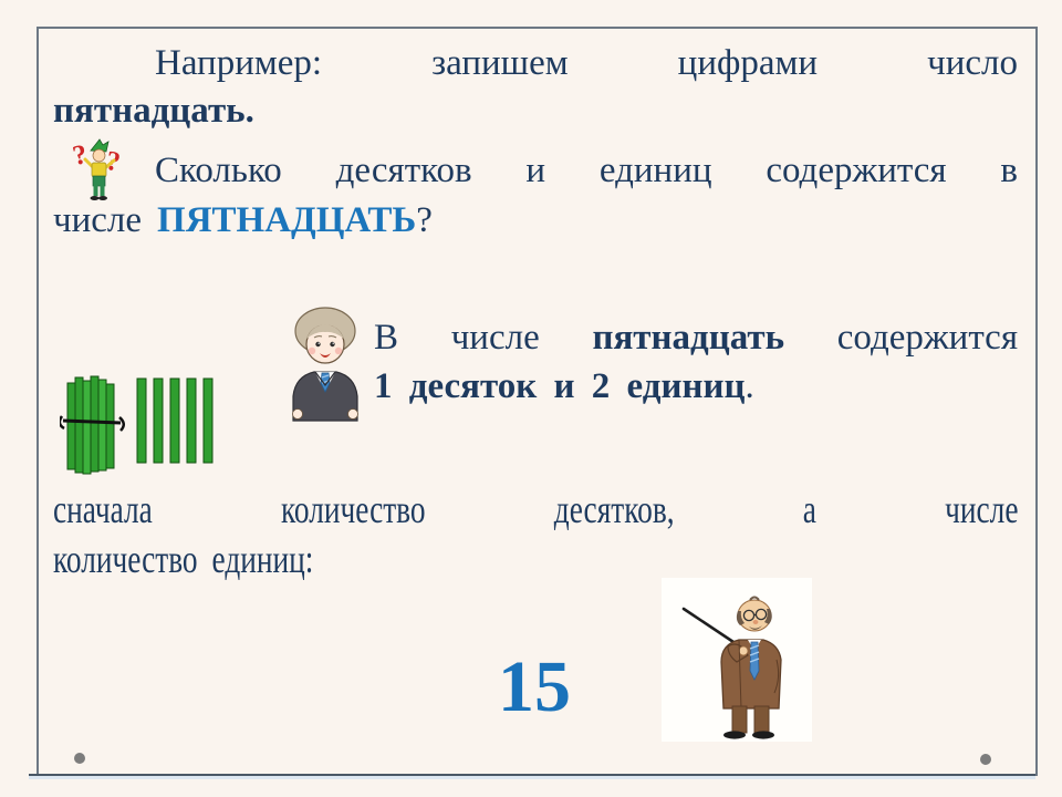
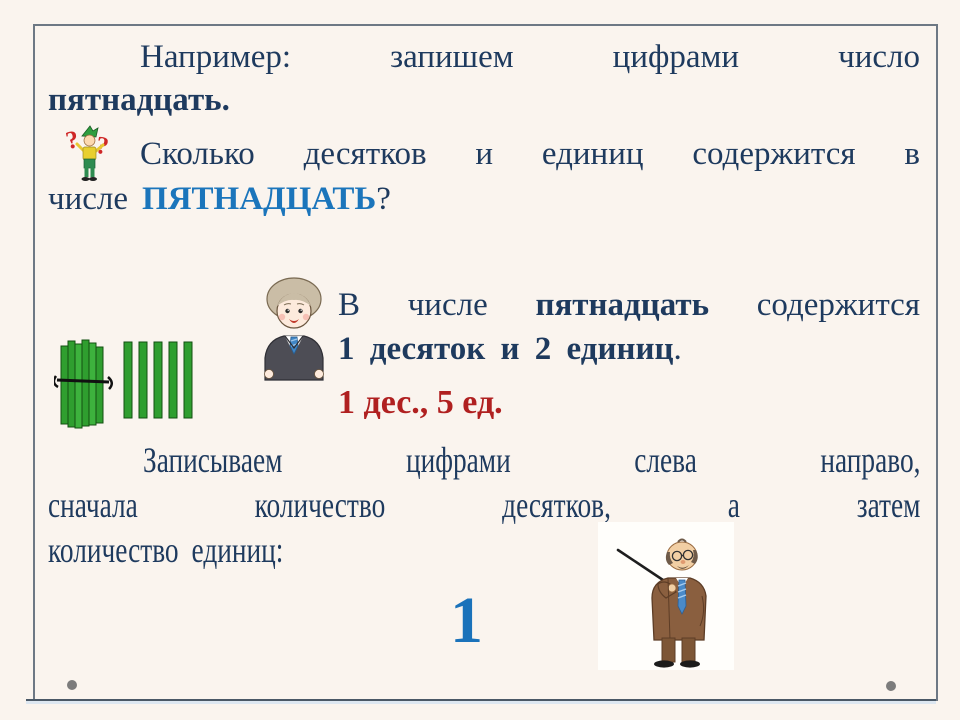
  Например: запишем цифрами число
  пятнадцать.
  Сколько десятков и единиц содержится в
  числе ПЯТНАДЦАТЬ?
  В числе пятнадцать содержится
  1 десяток и 2 единиц.
+ 1 дес., 5 ед.
+ Записываем цифрами слева направо,
- сначала количество десятков, а числе
+ сначала количество десятков, а затем
  количество единиц:
- 15
+ 1
